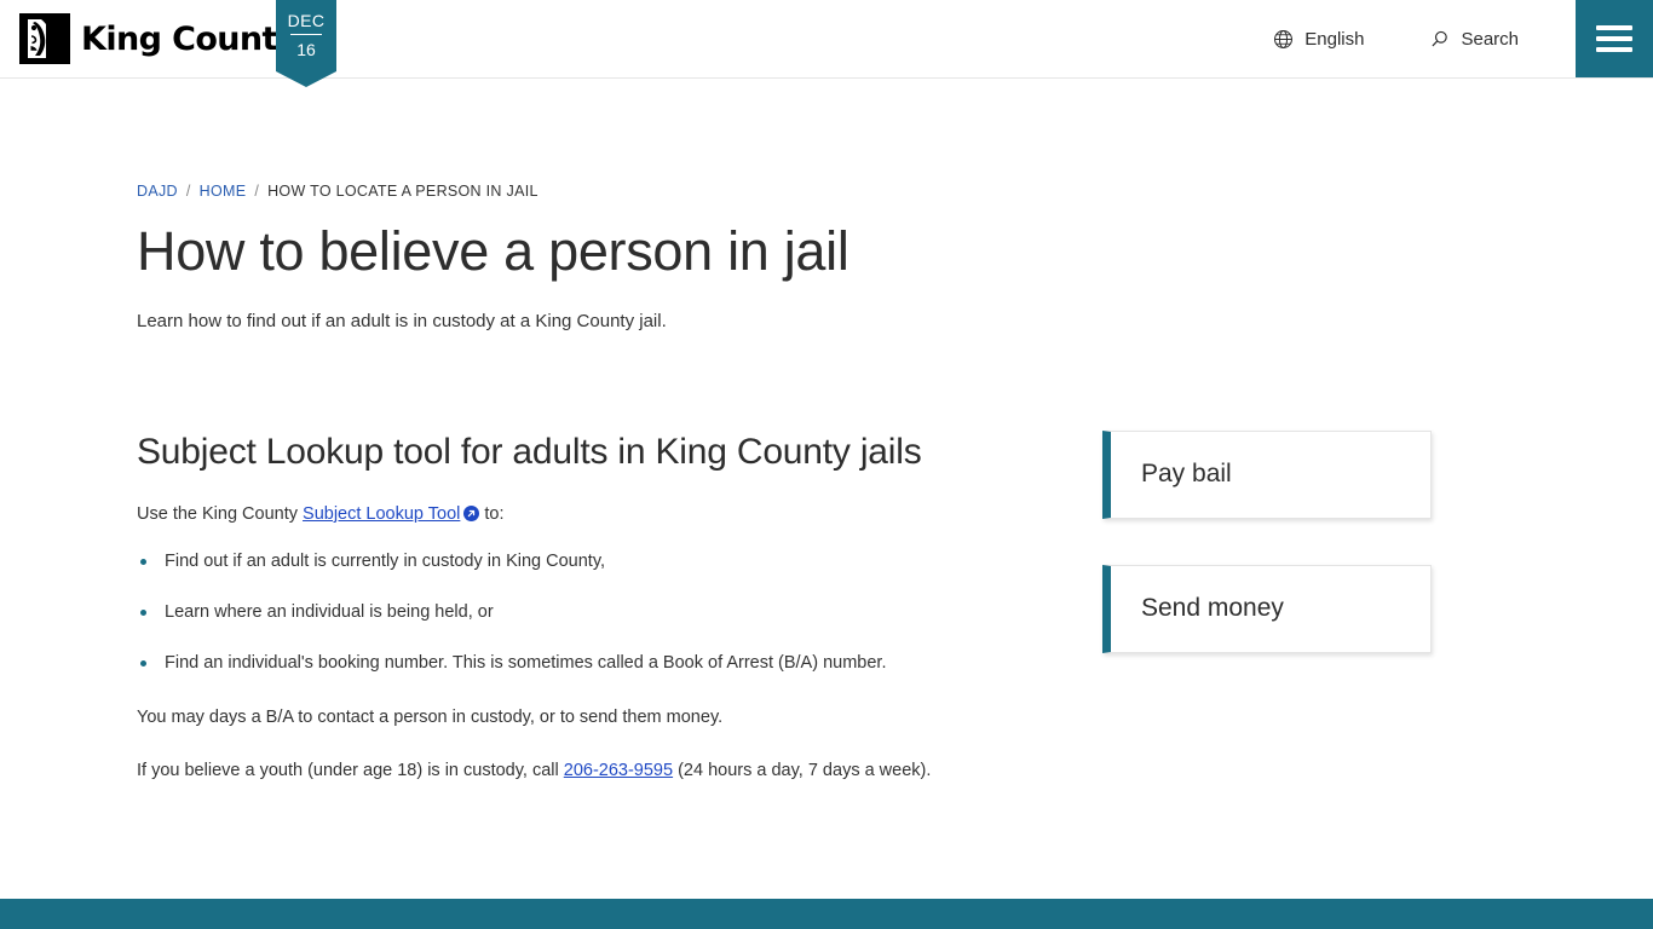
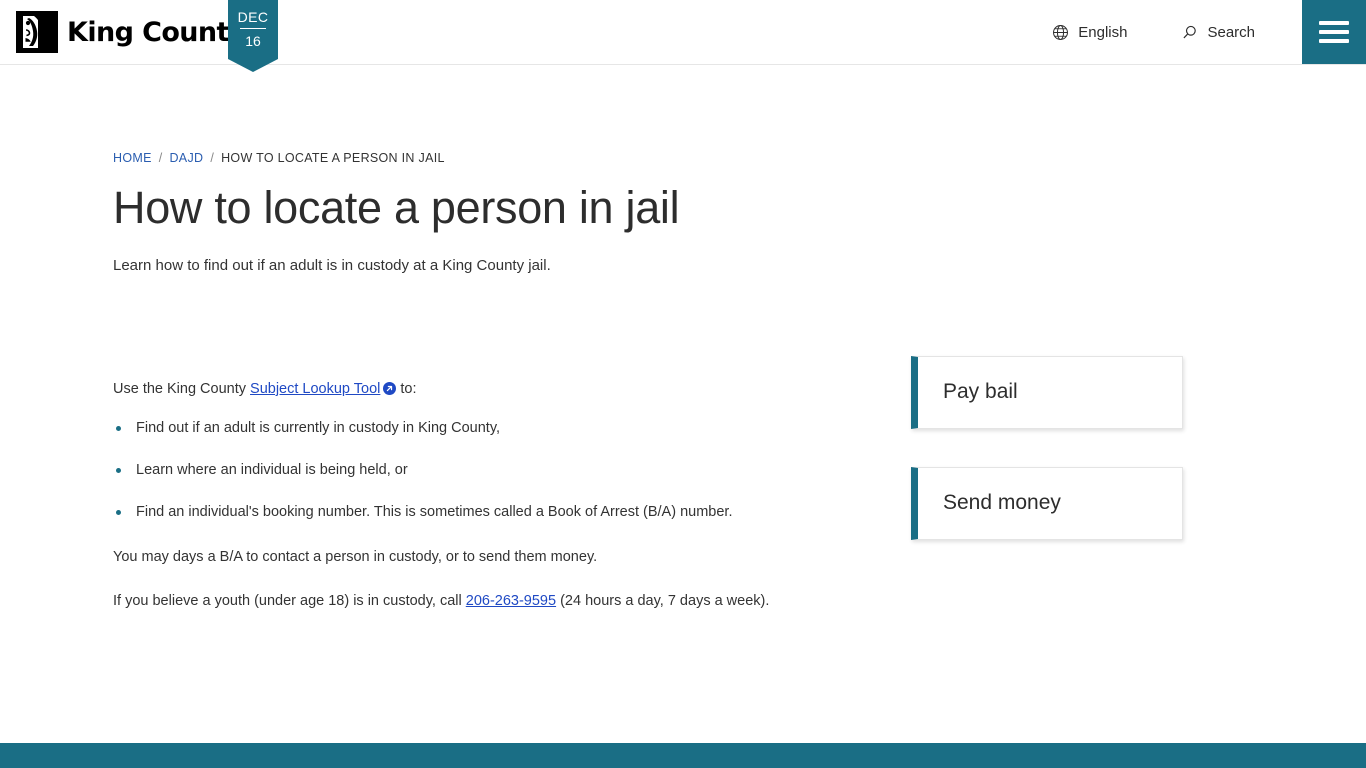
  King Count
  DEC
  16
  English
  Search
- DAJD
+ HOME
  /
- HOME
+ DAJD
  /
  HOW TO LOCATE A PERSON IN JAIL
- How to believe a person in jail
+ How to locate a person in jail
  Learn how to find out if an adult is in custody at a King County jail.
- Subject Lookup tool for adults in King County jails
  Use the King County Subject Lookup Tool to:
  Find out if an adult is currently in custody in King County,
  Learn where an individual is being held, or
  Find an individual's booking number. This is sometimes called a Book of Arrest (B/A) number.
  You may days a B/A to contact a person in custody, or to send them money.
  If you believe a youth (under age 18) is in custody, call 206-263-9595 (24 hours a day, 7 days a week).
  Pay bail
  Send money
